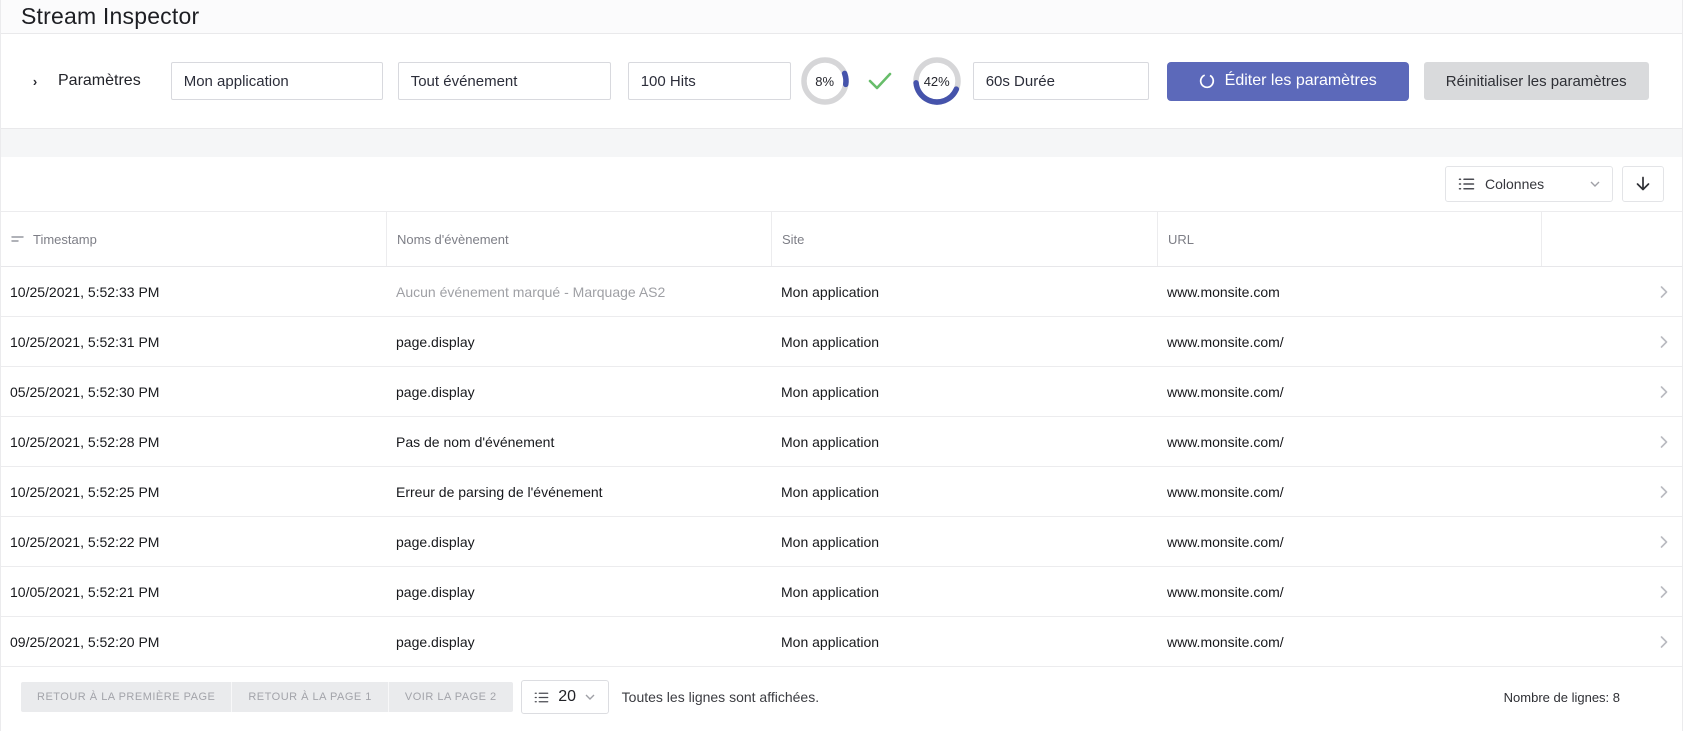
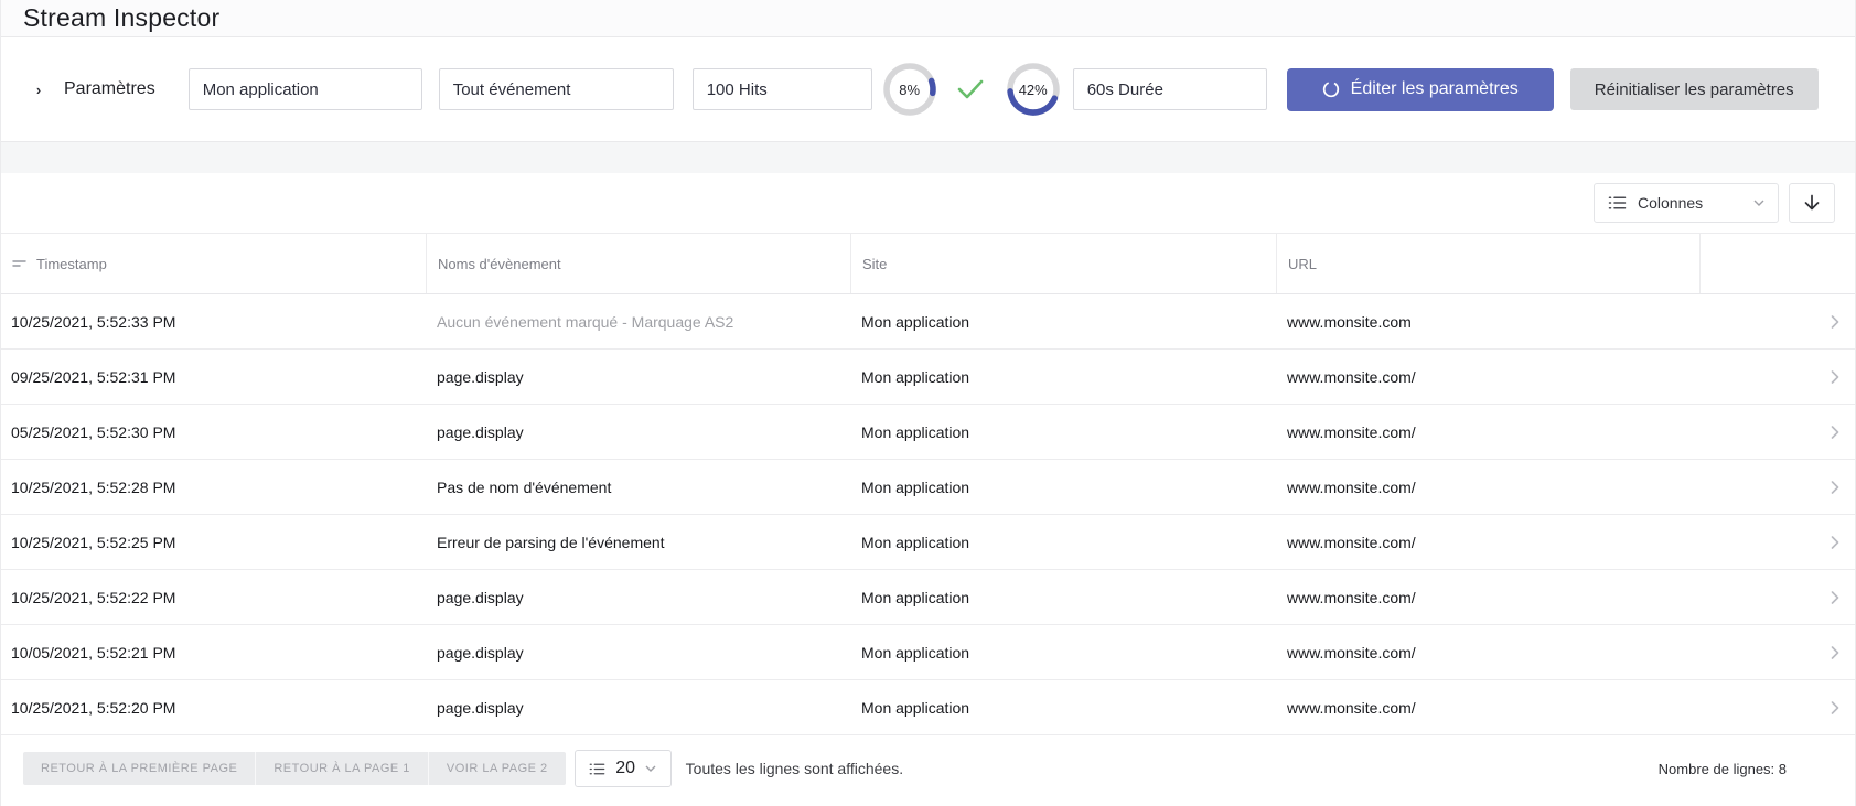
  Stream Inspector
  ›
  Paramètres
  Mon application
  Tout événement
  100 Hits
  8%
  42%
  60s Durée
  Éditer les paramètres
  Réinitialiser les paramètres
  Colonnes
  Timestamp
  Noms d'évènement
  Site
  URL
  10/25/2021, 5:52:33 PM
  Aucun événement marqué - Marquage AS2
  Mon application
  www.monsite.com
- 10/25/2021, 5:52:31 PM
+ 09/25/2021, 5:52:31 PM
  page.display
  Mon application
  www.monsite.com/
  05/25/2021, 5:52:30 PM
  page.display
  Mon application
  www.monsite.com/
  10/25/2021, 5:52:28 PM
  Pas de nom d'événement
  Mon application
  www.monsite.com/
  10/25/2021, 5:52:25 PM
  Erreur de parsing de l'événement
  Mon application
  www.monsite.com/
  10/25/2021, 5:52:22 PM
  page.display
  Mon application
  www.monsite.com/
  10/05/2021, 5:52:21 PM
  page.display
  Mon application
  www.monsite.com/
- 09/25/2021, 5:52:20 PM
+ 10/25/2021, 5:52:20 PM
  page.display
  Mon application
  www.monsite.com/
  RETOUR À LA PREMIÈRE PAGE
  RETOUR À LA PAGE 1
  VOIR LA PAGE 2
  20
  Toutes les lignes sont affichées.
  Nombre de lignes: 8
